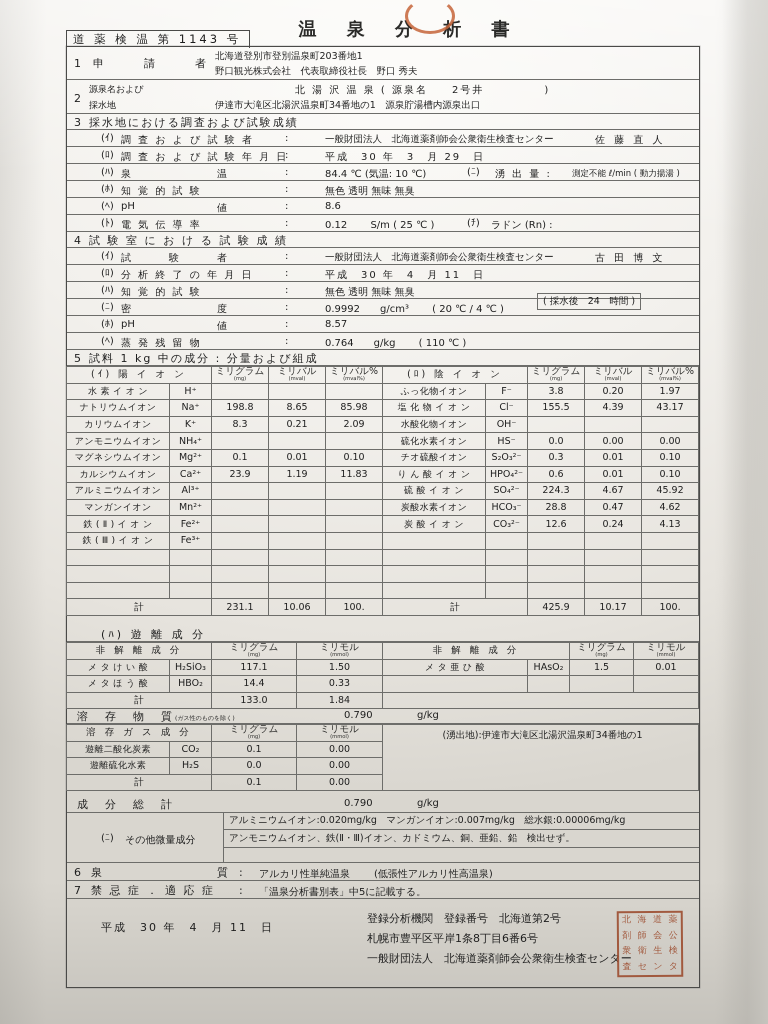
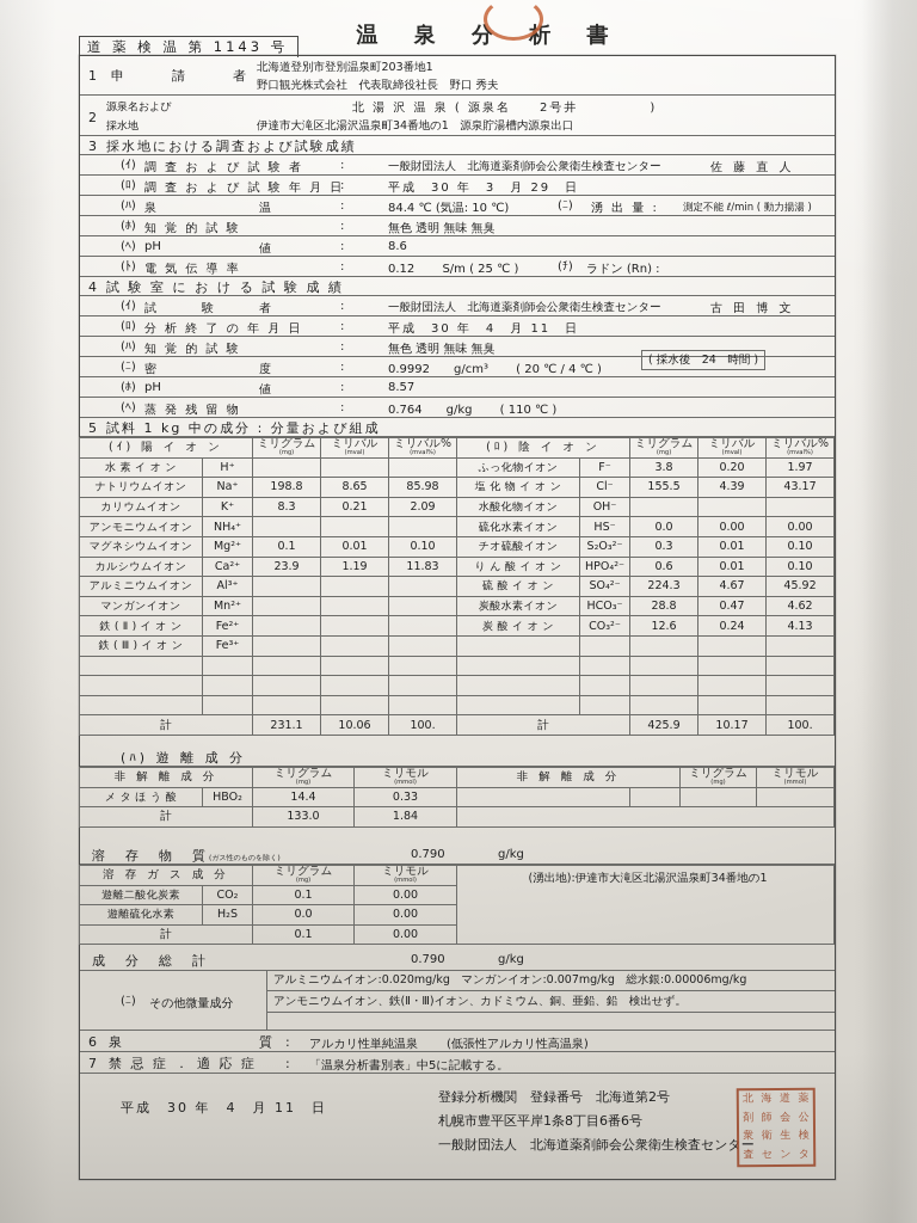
  温 泉 分 析 書
  道 薬 検 温 第 1143 号
  1
  申 請 者
  北海道登別市登別温泉町203番地1
  野口観光株式会社 代表取締役社長 野口 秀夫
  2
  源泉名および
  採水地
  北 湯 沢 温 泉 ( 源泉名 2号井 )
  伊達市大滝区北湯沢温泉町34番地の1 源泉貯湯槽内源泉出口
  3
  採水地における調査および試験成績
  (ｲ)
  調 査 お よ び 試 験 者
  :
  一般財団法人 北海道薬剤師会公衆衛生検査センター
  佐 藤 直 人
  (ﾛ)
  調 査 お よ び 試 験 年 月 日
  :
  平成 30 年 3 月 29 日
  (ﾊ)
  泉
  温
  :
  84.4 ℃ (気温: 10 ℃)
  (ﾆ)
  湧 出 量 :
  測定不能 ℓ/min ( 動力揚湯 )
  (ﾎ)
  知 覚 的 試 験
  :
  無色 透明 無味 無臭
  (ﾍ)
  pH
  値
  :
  8.6
  (ﾄ)
  電 気 伝 導 率
  :
  0.12 S/m ( 25 ℃ )
  (ﾁ)
  ラドン (Rn) :
  4
  試 験 室 に お け る 試 験 成 績
  (ｲ)
  試 験 者
  :
  一般財団法人 北海道薬剤師会公衆衛生検査センター
  古 田 博 文
  (ﾛ)
  分 析 終 了 の 年 月 日
  :
  平成 30 年 4 月 11 日
  (ﾊ)
  知 覚 的 試 験
  :
  無色 透明 無味 無臭
  ( 採水後 24 時間 )
  (ﾆ)
  密
  度
  :
  0.9992 g/cm³ ( 20 ℃ / 4 ℃ )
  (ﾎ)
  pH
  値
  :
  8.57
  (ﾍ)
  蒸 発 残 留 物
  :
  0.764 g/kg ( 110 ℃ )
  5
  試料 1 kg 中の成分 : 分量および組成
  水 素 イ オ ン	H⁺				ふっ化物イオン	F⁻	3.8	0.20	1.97
  ナトリウムイオン	Na⁺	198.8	8.65	85.98	塩 化 物 イ オ ン	Cl⁻	155.5	4.39	43.17
  カリウムイオン	K⁺	8.3	0.21	2.09	水酸化物イオン	OH⁻
  アンモニウムイオン	NH₄⁺				硫化水素イオン	HS⁻	0.0	0.00	0.00
  マグネシウムイオン	Mg²⁺	0.1	0.01	0.10	チオ硫酸イオン	S₂O₃²⁻	0.3	0.01	0.10
  カルシウムイオン	Ca²⁺	23.9	1.19	11.83	り ん 酸 イ オ ン	HPO₄²⁻	0.6	0.01	0.10
  アルミニウムイオン	Al³⁺				硫 酸 イ オ ン	SO₄²⁻	224.3	4.67	45.92
  マンガンイオン	Mn²⁺				炭酸水素イオン	HCO₃⁻	28.8	0.47	4.62
  鉄 ( Ⅱ ) イ オ ン	Fe²⁺				炭 酸 イ オ ン	CO₃²⁻	12.6	0.24	4.13
  鉄 ( Ⅲ ) イ オ ン	Fe³⁺
  計	231.1	10.06	100.	計	425.9	10.17	100.
  (ﾊ) 遊 離 成 分
- メ タ け い 酸	H₂SiO₃	117.1	1.50	メ タ 亜 ひ 酸	HAsO₂	1.5	0.01
  メ タ ほ う 酸	HBO₂	14.4	0.33
  計	133.0	1.84
  溶 存 物 質
  0.790
  g/kg
  溶 存 ガ ス 成 分	ミリグラム	ミリモル	(湧出地):伊達市大滝区北湯沢温泉町34番地の1
  遊離二酸化炭素	CO₂	0.1	0.00
  遊離硫化水素	H₂S	0.0	0.00
  計	0.1	0.00
  成 分 総 計
  0.790
  g/kg
  (ﾆ)
  その他微量成分
  アルミニウムイオン:0.020mg/kg マンガンイオン:0.007mg/kg 総水銀:0.00006mg/kg
  アンモニウムイオン、鉄(Ⅱ・Ⅲ)イオン、カドミウム、銅、亜鉛、鉛 検出せず。
  6
  泉
  質
  :
  アルカリ性単純温泉
  (低張性アルカリ性高温泉)
  7
  禁 忌 症 ． 適 応 症
  :
  「温泉分析書別表」中5に記載する。
  平成 30 年 4 月 11 日
  登録分析機関 登録番号 北海道第2号
  札幌市豊平区平岸1条8丁目6番6号
  一般財団法人 北海道薬剤師会公衆衛生検査センター
  北
  海
  道
  薬
  剤
  師
  会
  公
  衆
  衛
  生
  検
  査
  セ
  ン
  タ
